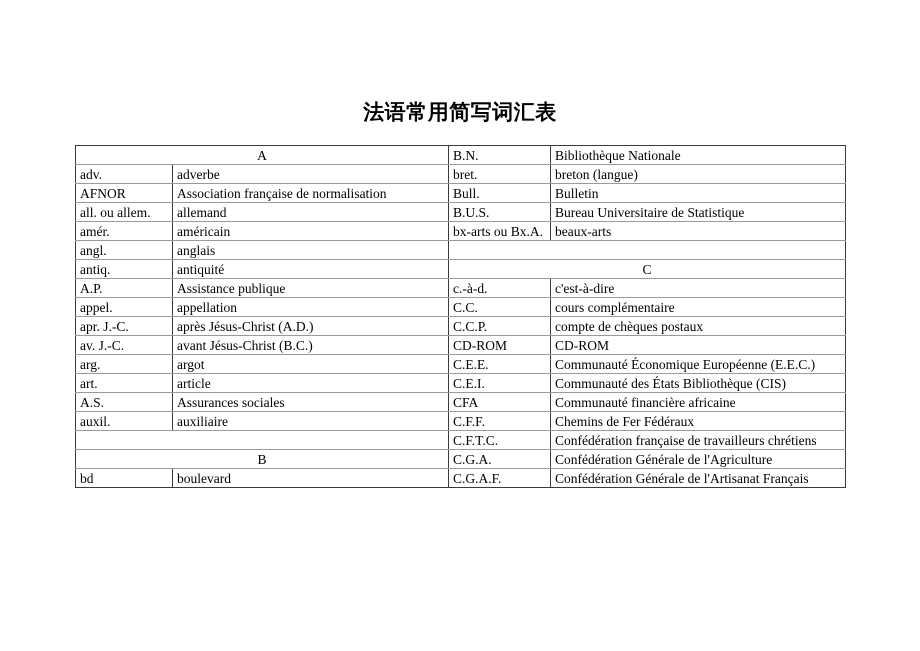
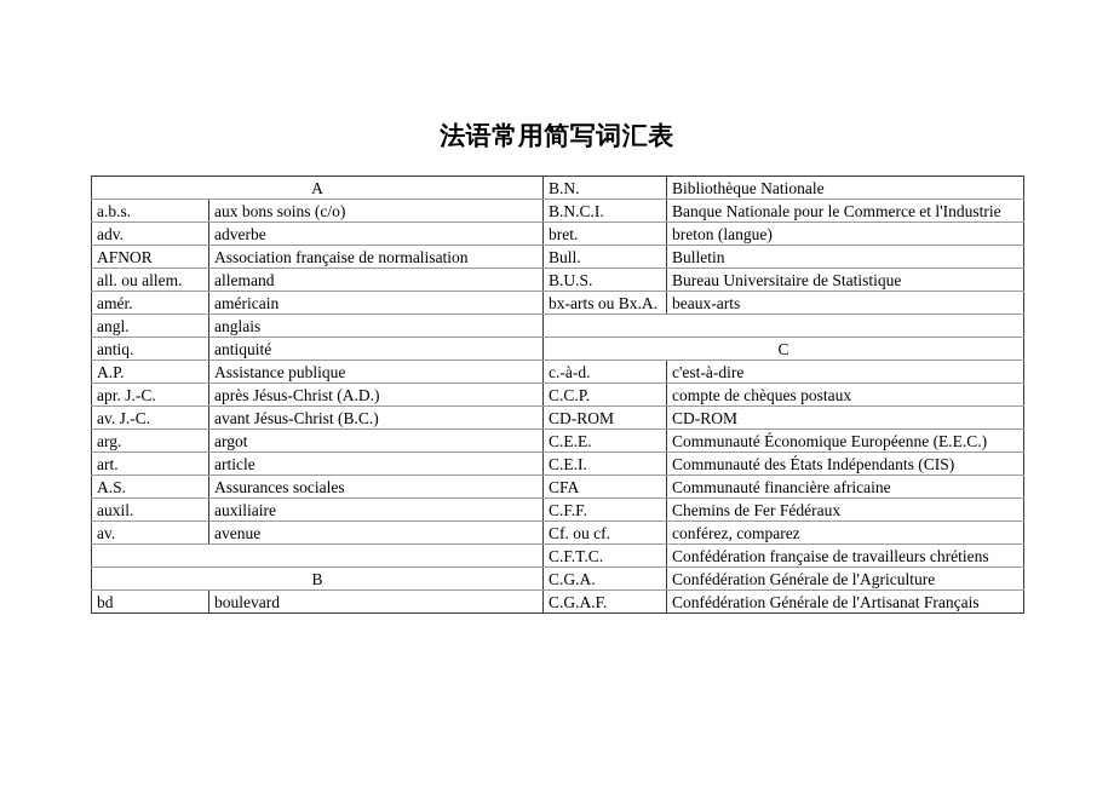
  法语常用简写词汇表
  A	B.N.	Bibliothèque Nationale
+ a.b.s.	aux bons soins (c/o)	B.N.C.I.	Banque Nationale pour le Commerce et l'Industrie
  adv.	adverbe	bret.	breton (langue)
  AFNOR	Association française de normalisation	Bull.	Bulletin
  all. ou allem.	allemand	B.U.S.	Bureau Universitaire de Statistique
  amér.	américain	bx-arts ou Bx.A.	beaux-arts
  angl.	anglais
  antiq.	antiquité	C
  A.P.	Assistance publique	c.-à-d.	c'est-à-dire
- appel.	appellation	C.C.	cours complémentaire
  apr. J.-C.	après Jésus-Christ (A.D.)	C.C.P.	compte de chèques postaux
  av. J.-C.	avant Jésus-Christ (B.C.)	CD-ROM	CD-ROM
  arg.	argot	C.E.E.	Communauté Économique Européenne (E.E.C.)
- art.	article	C.E.I.	Communauté des États Bibliothèque (CIS)
+ art.	article	C.E.I.	Communauté des États Indépendants (CIS)
  A.S.	Assurances sociales	CFA	Communauté financière africaine
  auxil.	auxiliaire	C.F.F.	Chemins de Fer Fédéraux
+ av.	avenue	Cf. ou cf.	conférez, comparez
  	C.F.T.C.	Confédération française de travailleurs chrétiens
  B	C.G.A.	Confédération Générale de l'Agriculture
  bd	boulevard	C.G.A.F.	Confédération Générale de l'Artisanat Français
